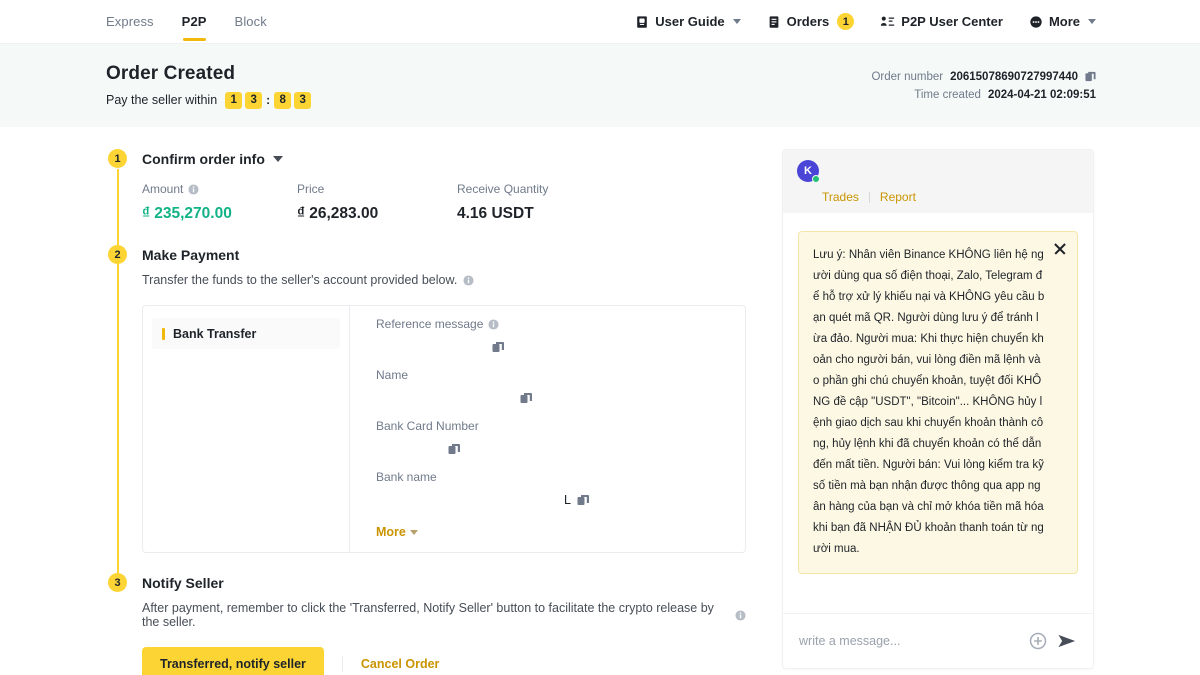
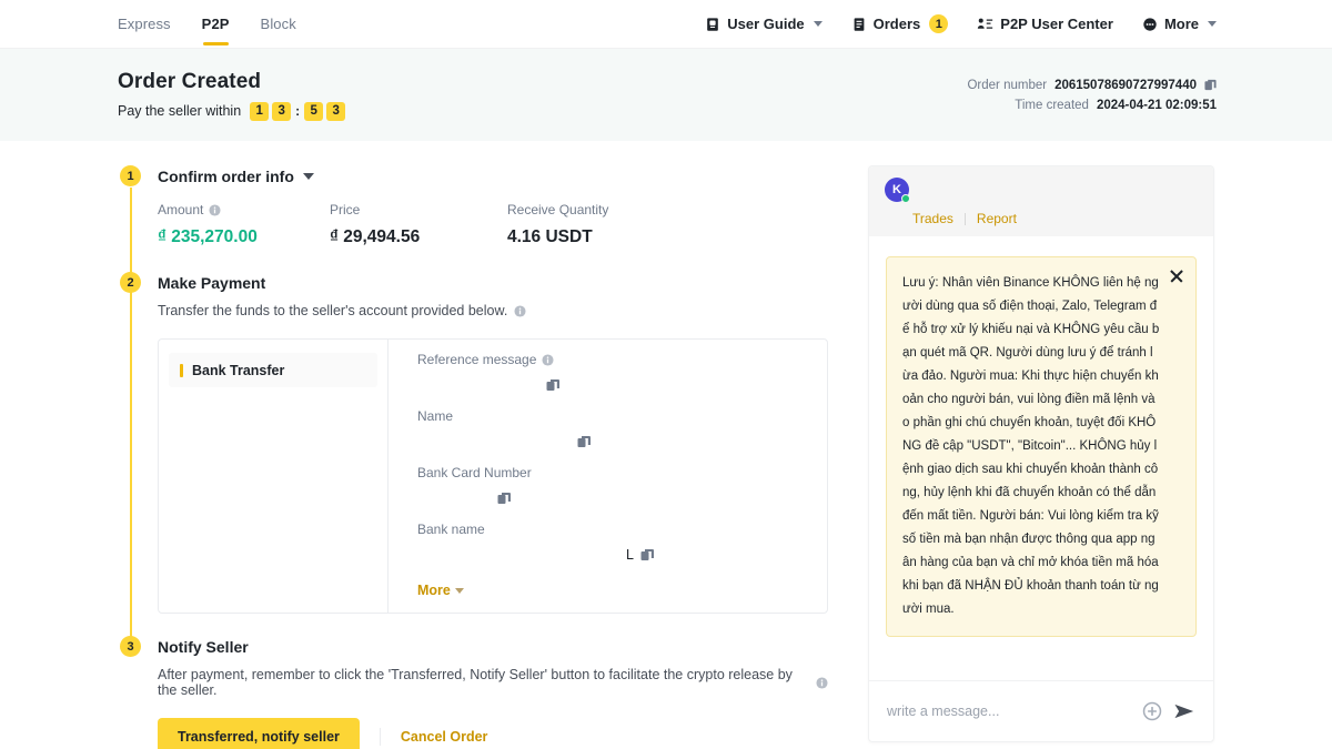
  Express
  P2P
  Block
  User Guide
  Orders
  1
  P2P User Center
  More
  Order Created
  Pay the seller within
  1
  3
  :
- 8
+ 5
  3
  Order number
  20615078690727997440
  Time created
  2024-04-21 02:09:51
  1
  Confirm order info
  Amount
  ₫ 235,270.00
  Price
- ₫ 26,283.00
+ ₫ 29,494.56
  Receive Quantity
  4.16 USDT
  2
  Make Payment
  Transfer the funds to the seller's account provided below.
  Bank Transfer
  Reference message
  Name
  Bank Card Number
  Bank name
  L
  More
  3
  Notify Seller
  After payment, remember to click the 'Transferred, Notify Seller' button to facilitate the crypto release by the seller.
  Transferred, notify seller
  Cancel Order
  K
  Trades
  Report
  Lưu ý: Nhân viên Binance KHÔNG liên hệ người dùng qua số điện thoại, Zalo, Telegram để hỗ trợ xử lý khiếu nại và KHÔNG yêu cầu bạn quét mã QR. Người dùng lưu ý để tránh lừa đảo. Người mua: Khi thực hiện chuyển khoản cho người bán, vui lòng điền mã lệnh vào phần ghi chú chuyển khoản, tuyệt đối KHÔNG đề cập "USDT", "Bitcoin"... KHÔNG hủy lệnh giao dịch sau khi chuyển khoản thành công, hủy lệnh khi đã chuyển khoản có thể dẫn đến mất tiền. Người bán: Vui lòng kiểm tra kỹ số tiền mà bạn nhận được thông qua app ngân hàng của bạn và chỉ mở khóa tiền mã hóa khi bạn đã NHẬN ĐỦ khoản thanh toán từ người mua.
  write a message...
